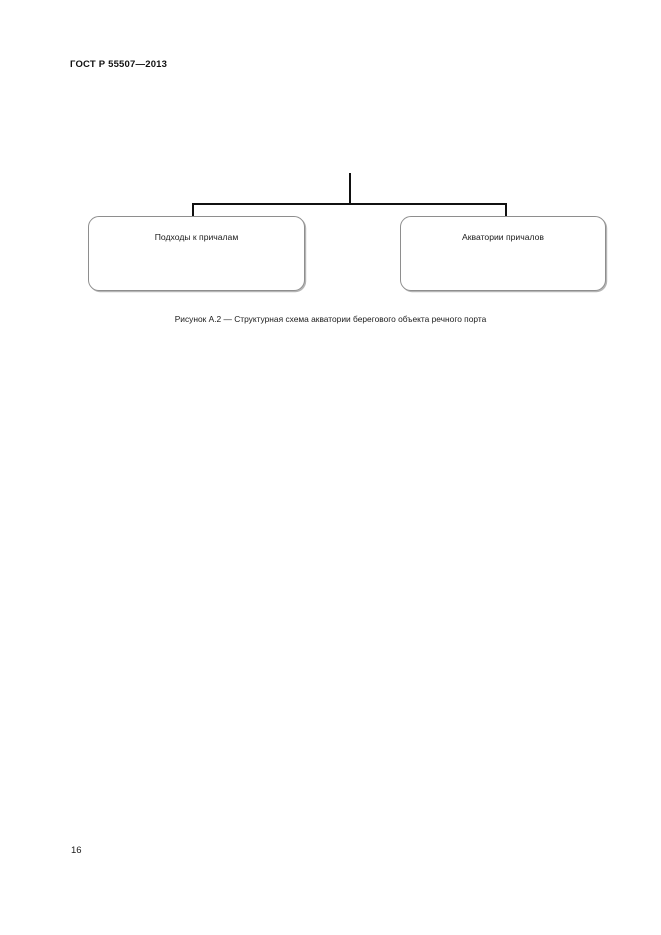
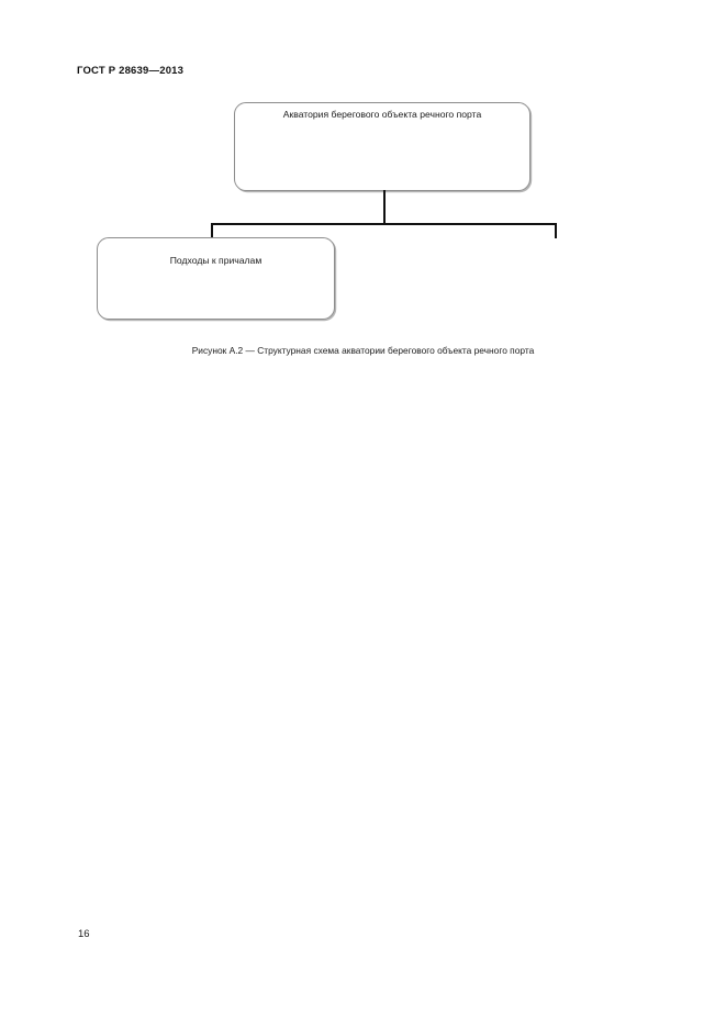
- ГОСТ Р 55507—2013
+ ГОСТ Р 28639—2013
+ Акватория берегового объекта речного порта
  Подходы к причалам
- Акватории причалов
  Рисунок А.2 — Структурная схема акватории берегового объекта речного порта
  16
